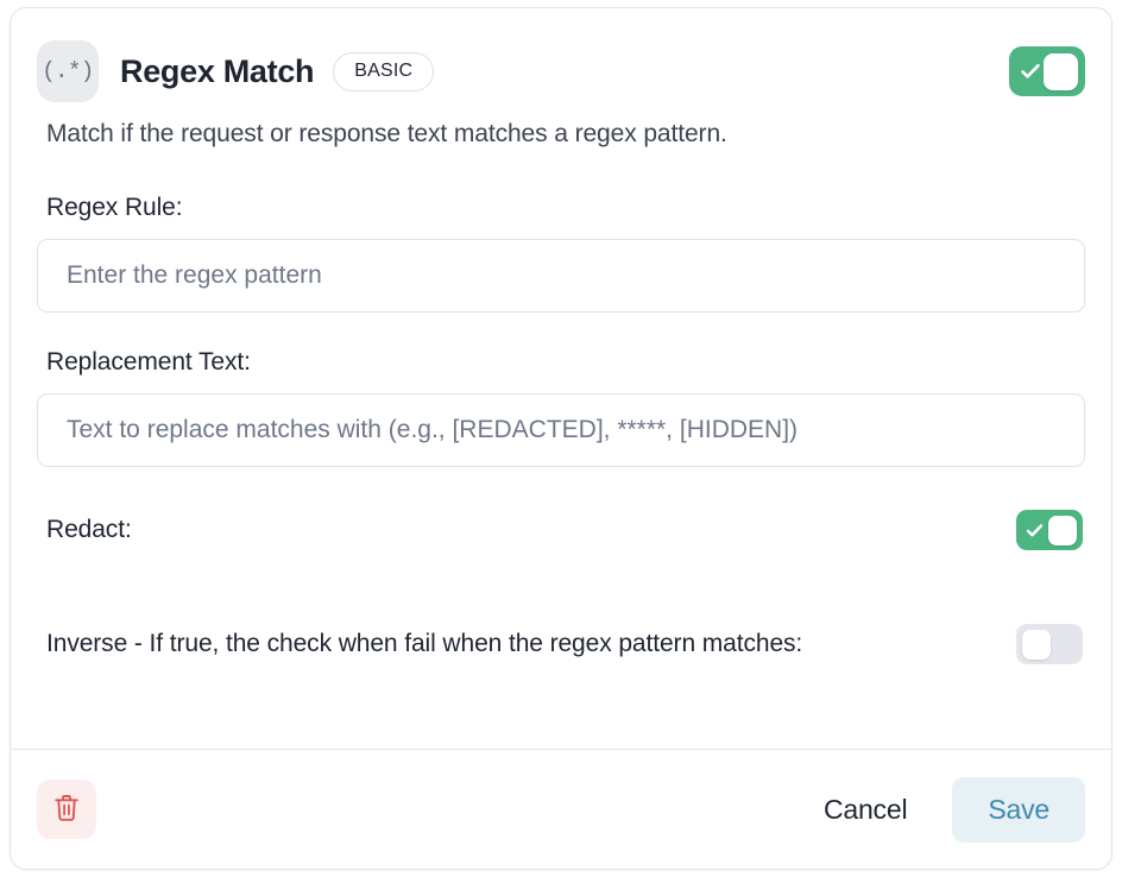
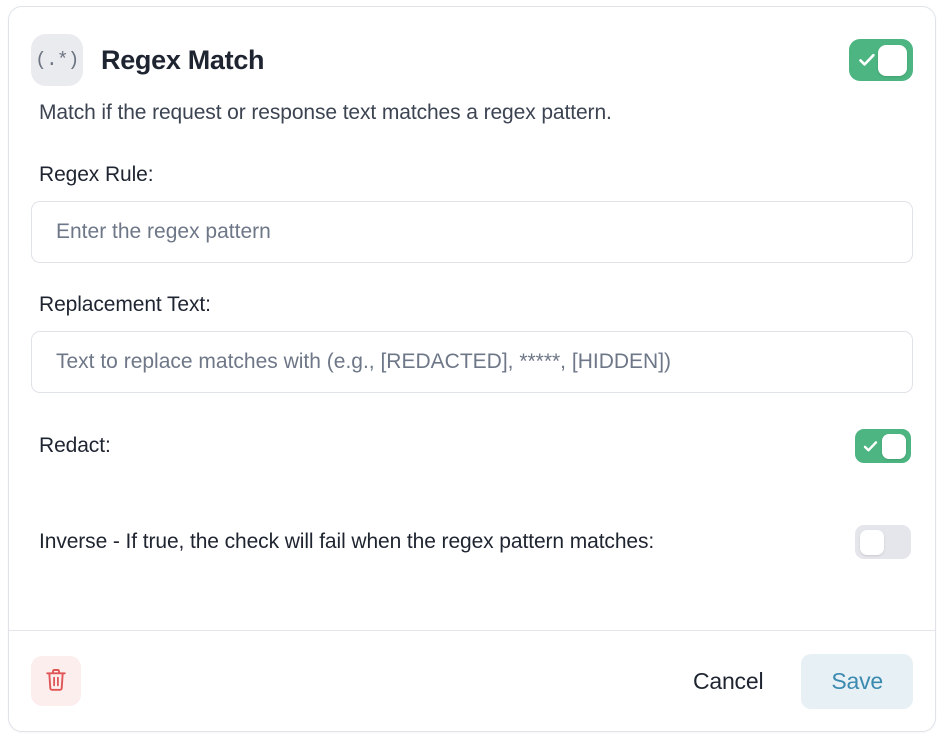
  (.*)
  Regex Match
- BASIC
  Match if the request or response text matches a regex pattern.
  Regex Rule:
  Enter the regex pattern
  Replacement Text:
  Text to replace matches with (e.g., [REDACTED], *****, [HIDDEN])
  Redact:
- Inverse - If true, the check when fail when the regex pattern matches:
+ Inverse - If true, the check will fail when the regex pattern matches:
  Cancel
  Save
